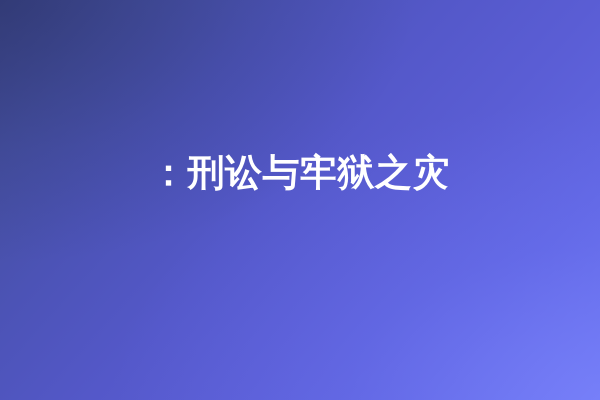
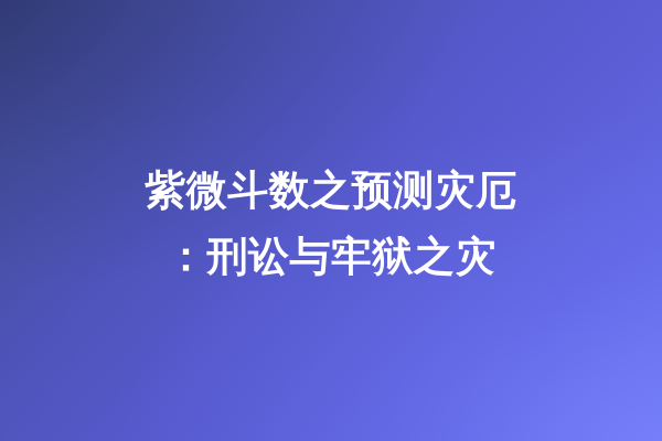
+ 紫微斗数之预测灾厄
  ：刑讼与牢狱之灾
